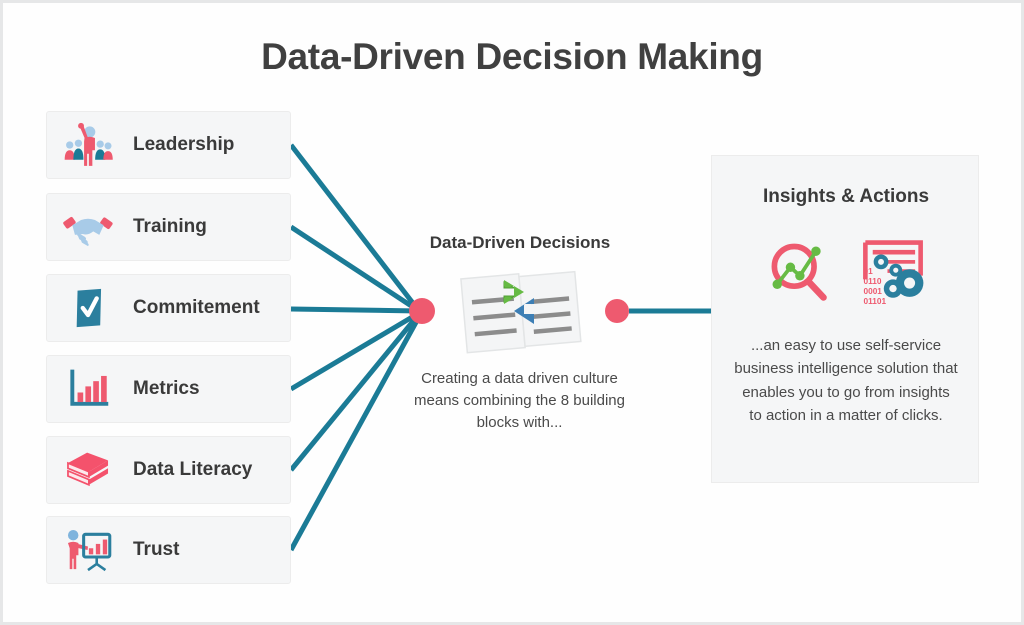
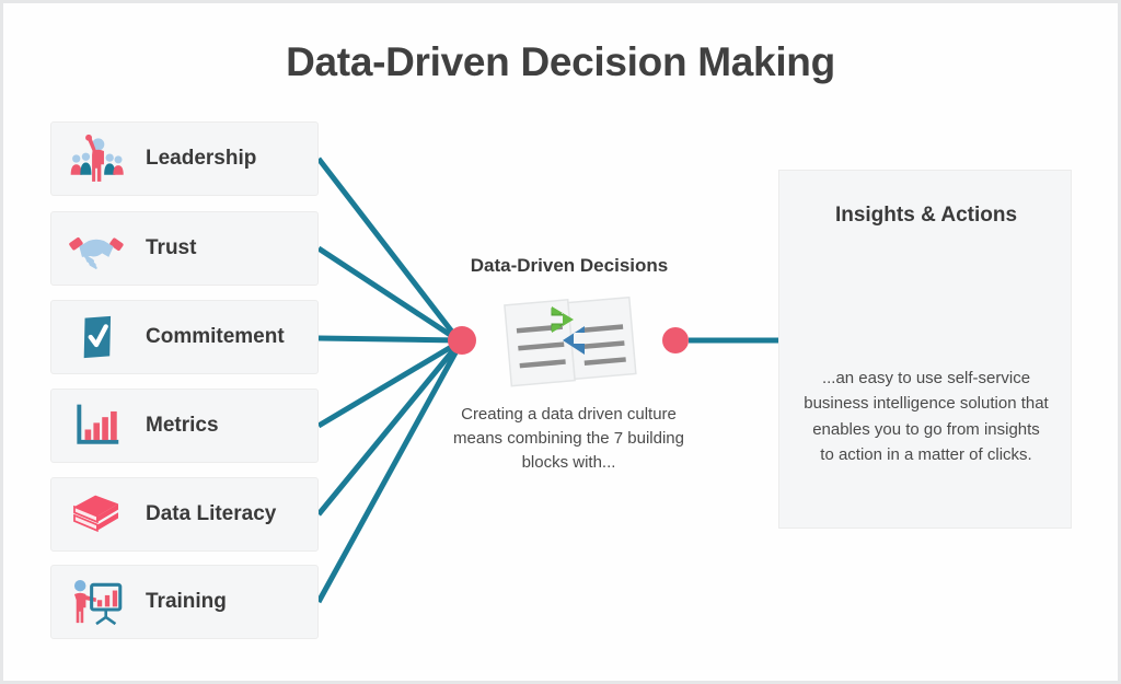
  Data-Driven Decision Making
  Leadership
- Training
+ Trust
  Commitement
  Metrics
  Data Literacy
- Trust
+ Training
  Data-Driven Decisions
- Creating a data driven culture means combining the 8 building blocks with...
+ Creating a data driven culture means combining the 7 building blocks with...
  Insights & Actions
- 01
- 0110
- 0001
- 01101
  ...an easy to use self-service business intelligence solution that enables you to go from insights to action in a matter of clicks.
